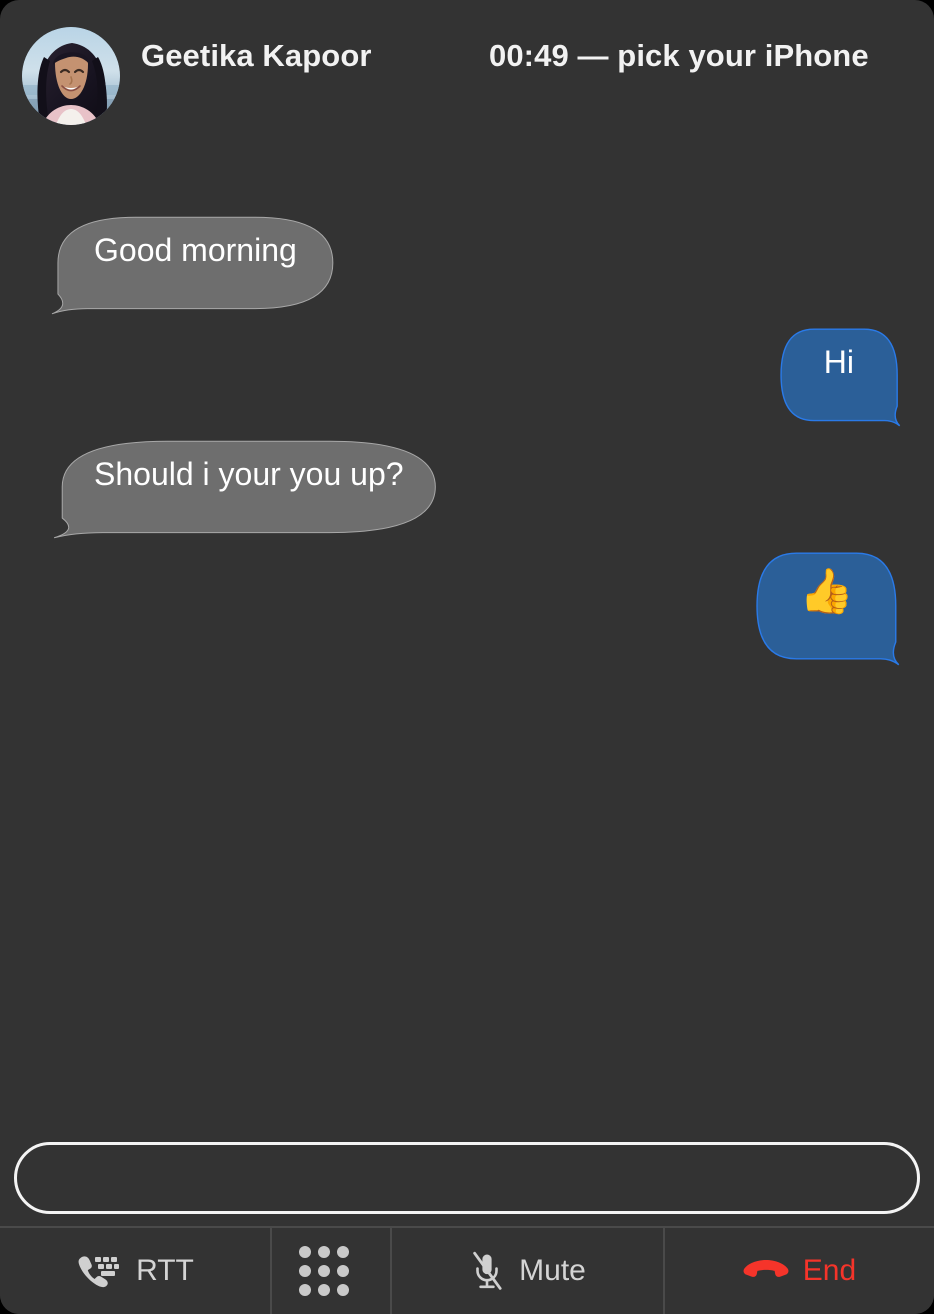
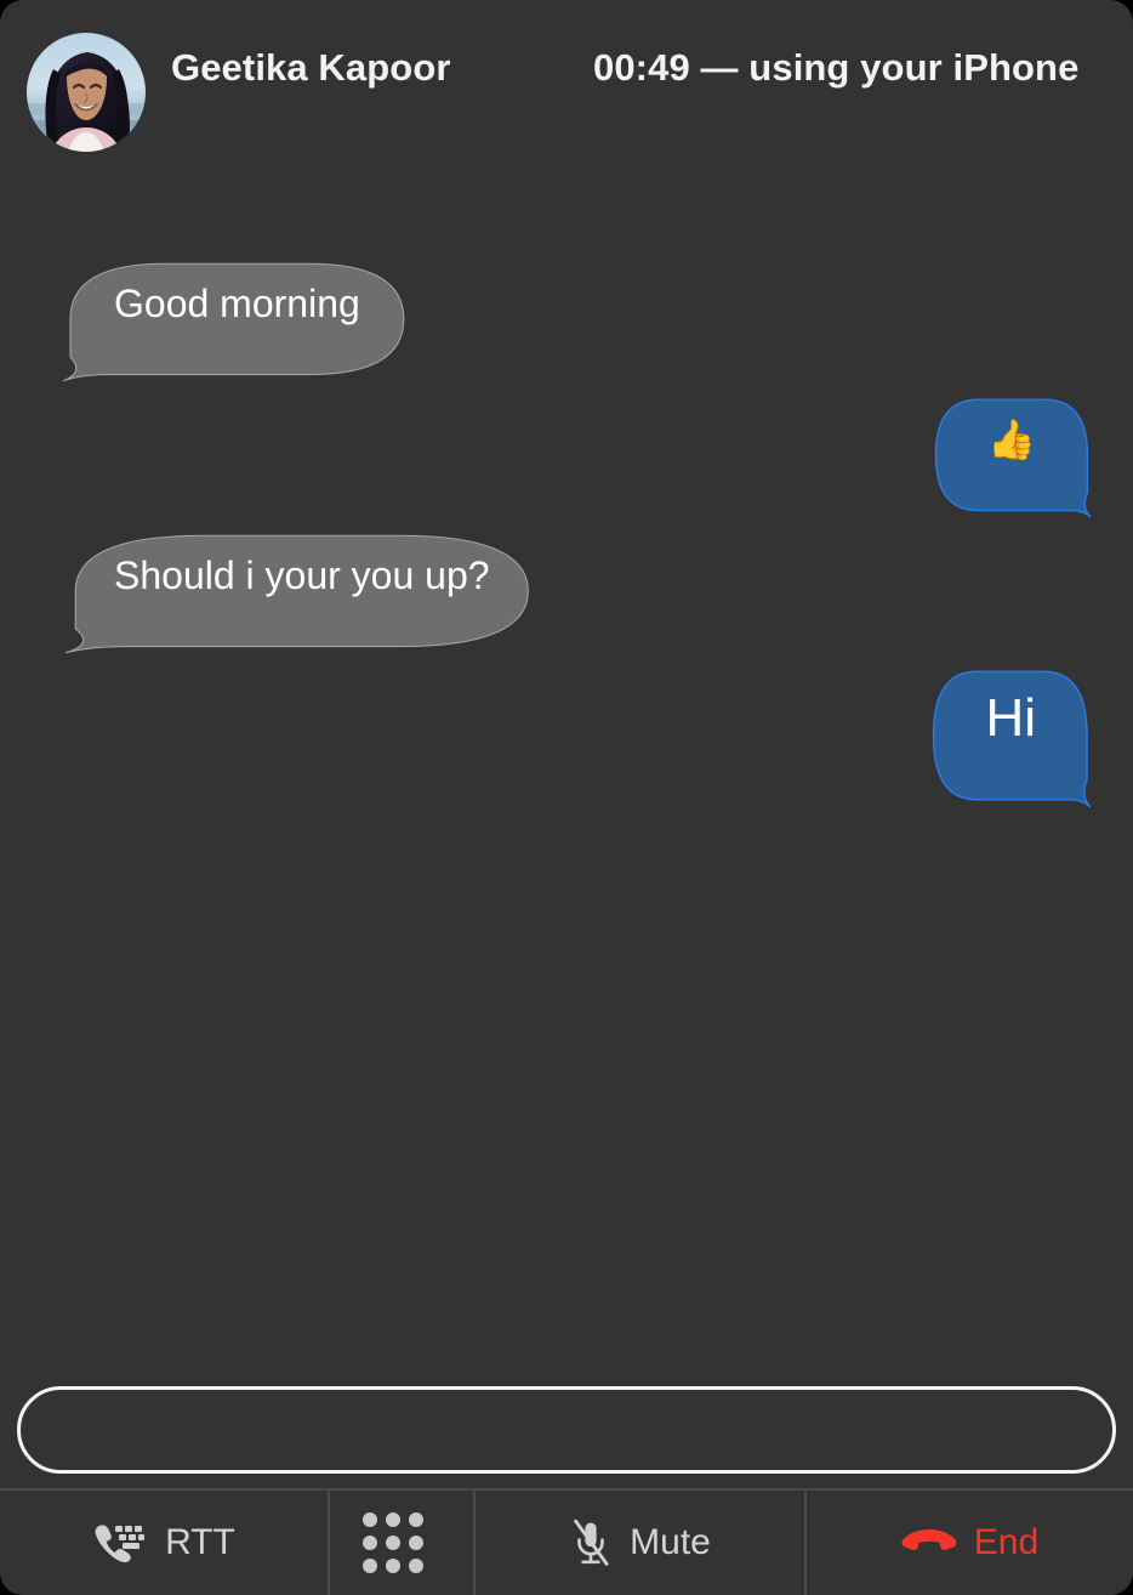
  Geetika Kapoor
- 00:49 — pick your iPhone
+ 00:49 — using your iPhone
  Good morning
- Hi
+ 👍
  Should i your you up?
- 👍
+ Hi
  RTT
  Mute
  End
